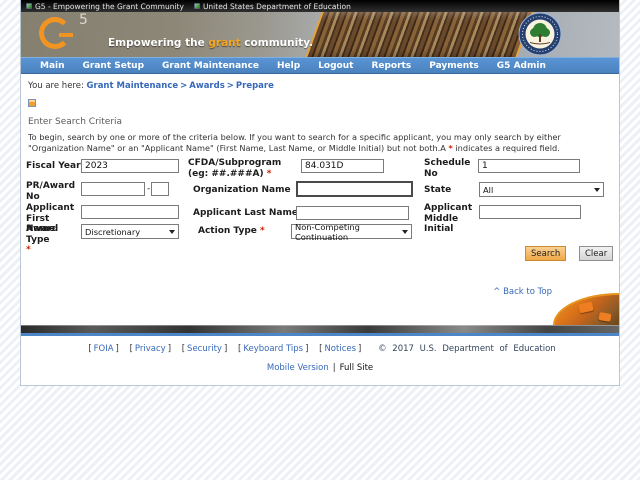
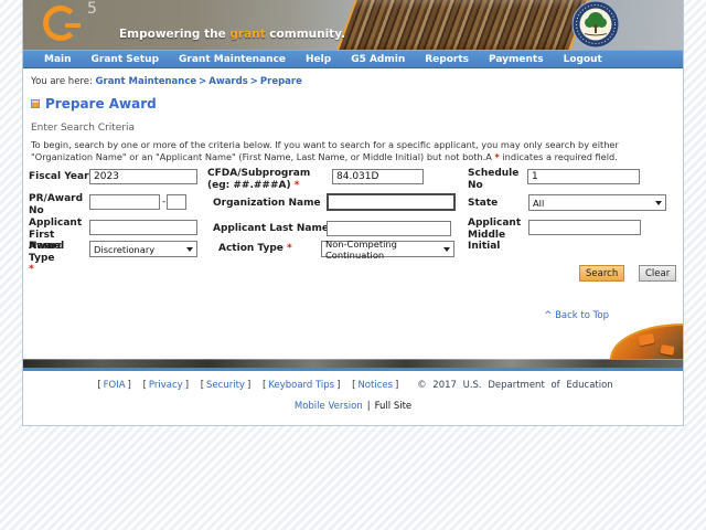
- G5 - Empowering the Grant Community
- United States Department of Education
  5
  Empowering the grant community.
  Main
  Grant Setup
  Grant Maintenance
  Help
- Logout
+ G5 Admin
  Reports
  Payments
- G5 Admin
+ Logout
  You are here: Grant Maintenance > Awards > Prepare
+ Prepare Award
  Enter Search Criteria
  To begin, search by one or more of the criteria below. If you want to search for a specific applicant, you may only search by either "Organization Name" or an "Applicant Name" (First Name, Last Name, or Middle Initial) but not both.A * indicates a required field.
  Fiscal Year
  2023
  CFDA/Subprogram (eg: ##.###A) *
  84.031D
  Schedule No
  1
  PR/Award No
  -
  Organization Name
  State
  All
  Applicant First Name
  Applicant Last Name
  Applicant Middle Initial
  Award Type
  *
  Discretionary
  Action Type *
  Non-Competing Continuation
  Search
  Clear
  ^ Back to Top
  [ FOIA ] [ Privacy ] [ Security ] [ Keyboard Tips ] [ Notices ] © 2017 U.S. Department of Education
  Mobile Version | Full Site
